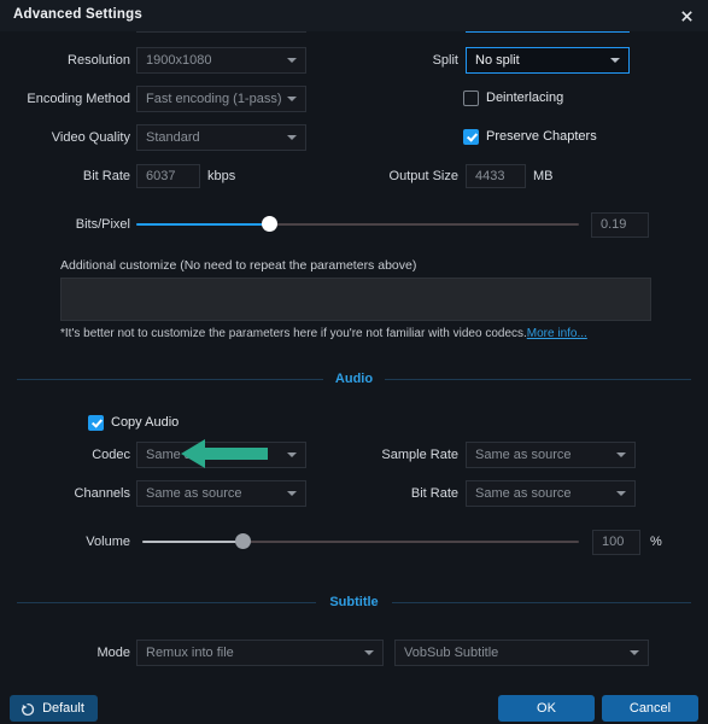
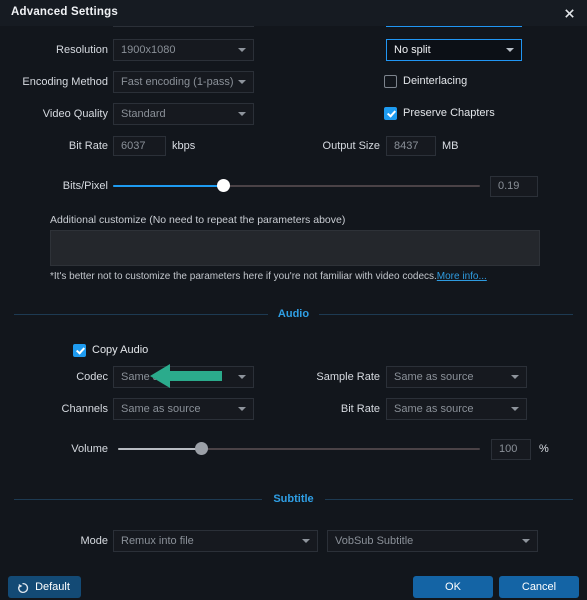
  Advanced Settings
  Resolution
  1900x1080
- Split
  No split
  Encoding Method
  Fast encoding (1-pass)
  Deinterlacing
  Video Quality
  Standard
  Preserve Chapters
  Bit Rate
  6037
  kbps
  Output Size
- 4433
+ 8437
  MB
  Bits/Pixel
  0.19
  Additional customize (No need to repeat the parameters above)
  *It's better not to customize the parameters here if you're not familiar with video codecs.More info...
  Audio
  Copy Audio
  Codec
  Sample Rate
  Same as source
  Channels
  Same as source
  Bit Rate
  Same as source
  Volume
  100
  %
  Subtitle
  Mode
  Remux into file
  VobSub Subtitle
  Default
  OK
  Cancel
